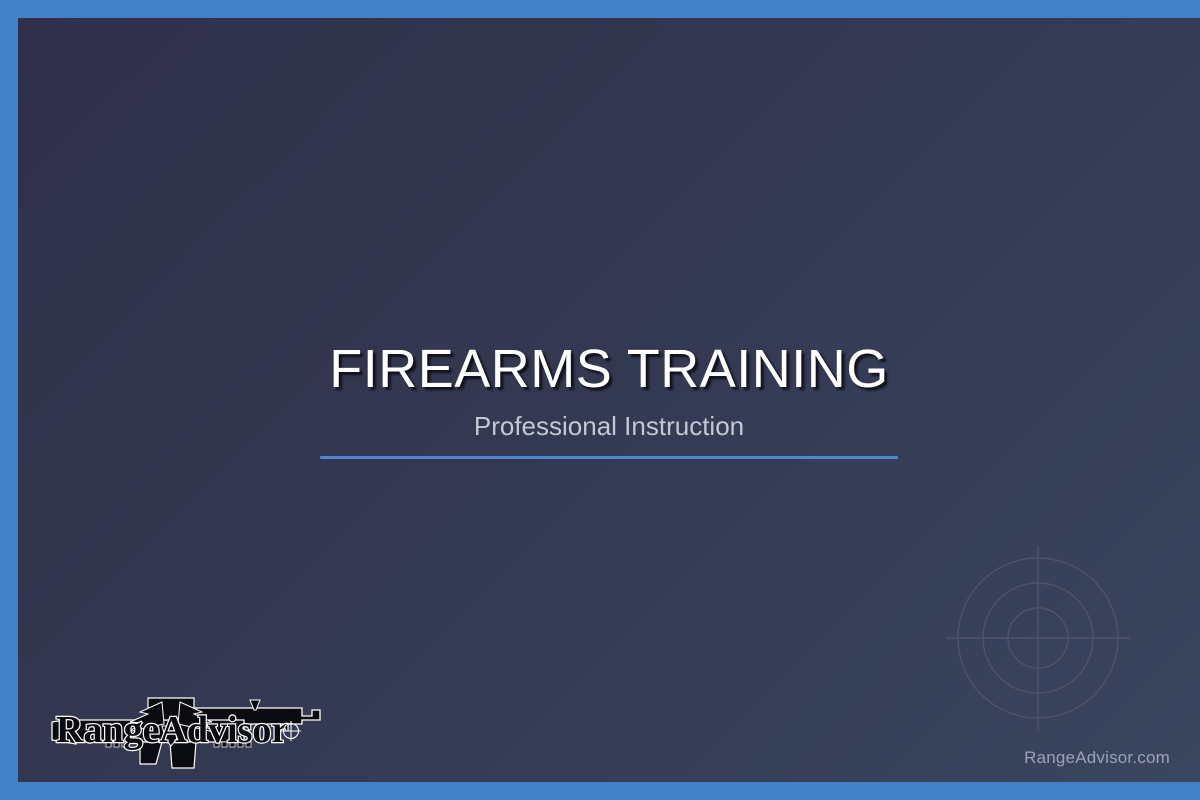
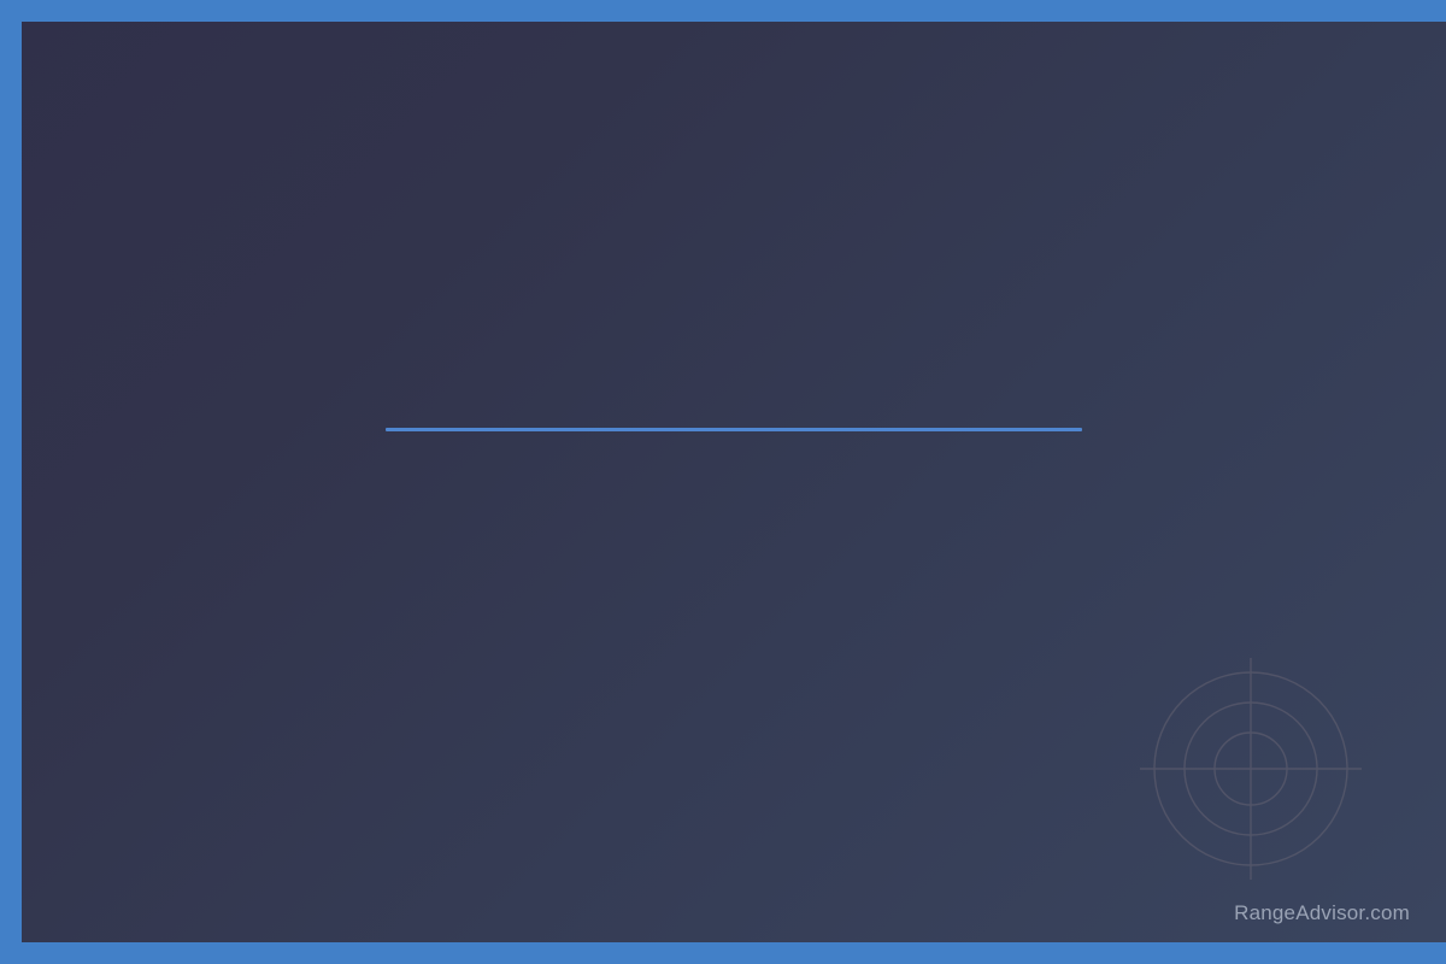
- FIREARMS TRAINING
- Professional Instruction
- RangeAdvisor
  RangeAdvisor.com
